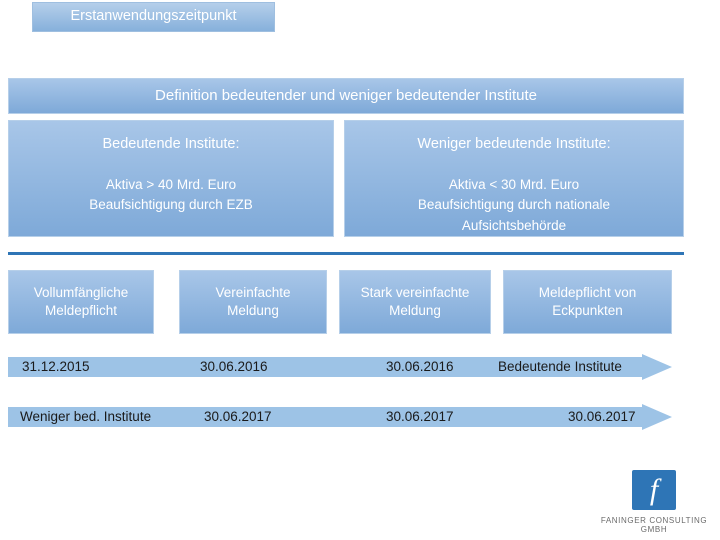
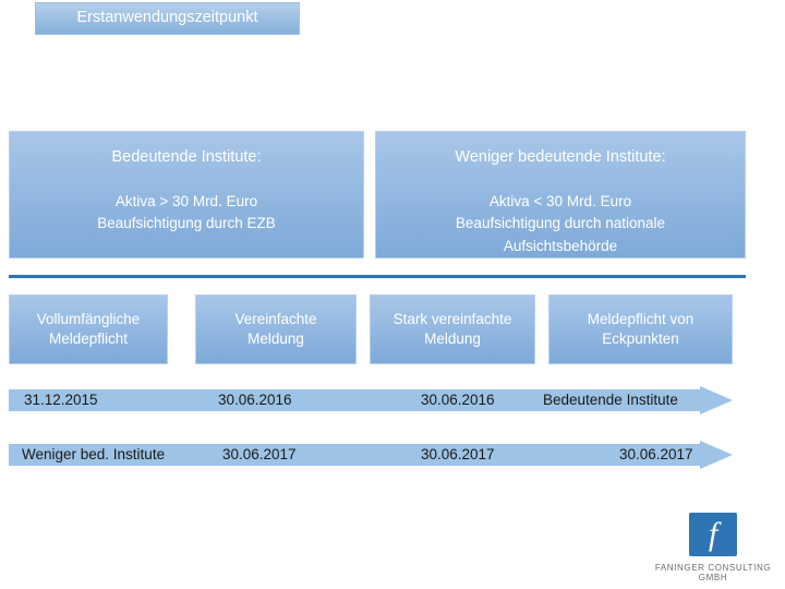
  Erstanwendungszeitpunkt
- Definition bedeutender und weniger bedeutender Institute
  Bedeutende Institute:
- Aktiva > 40 Mrd. Euro
+ Aktiva > 30 Mrd. Euro
  Beaufsichtigung durch EZB
  Weniger bedeutende Institute:
  Aktiva < 30 Mrd. Euro
  Beaufsichtigung durch nationale
  Aufsichtsbehörde
  Vollumfängliche
  Meldepflicht
  Vereinfachte
  Meldung
  Stark vereinfachte
  Meldung
  Meldepflicht von
  Eckpunkten
  31.12.2015
  30.06.2016
  30.06.2016
  Bedeutende Institute
  Weniger bed. Institute
  30.06.2017
  30.06.2017
  30.06.2017
  f
  FANINGER CONSULTING GMBH
